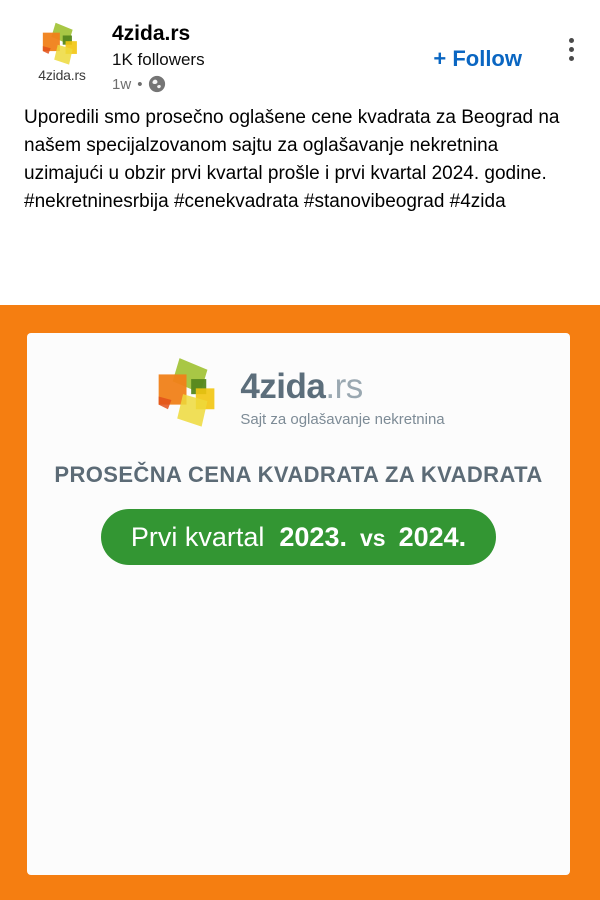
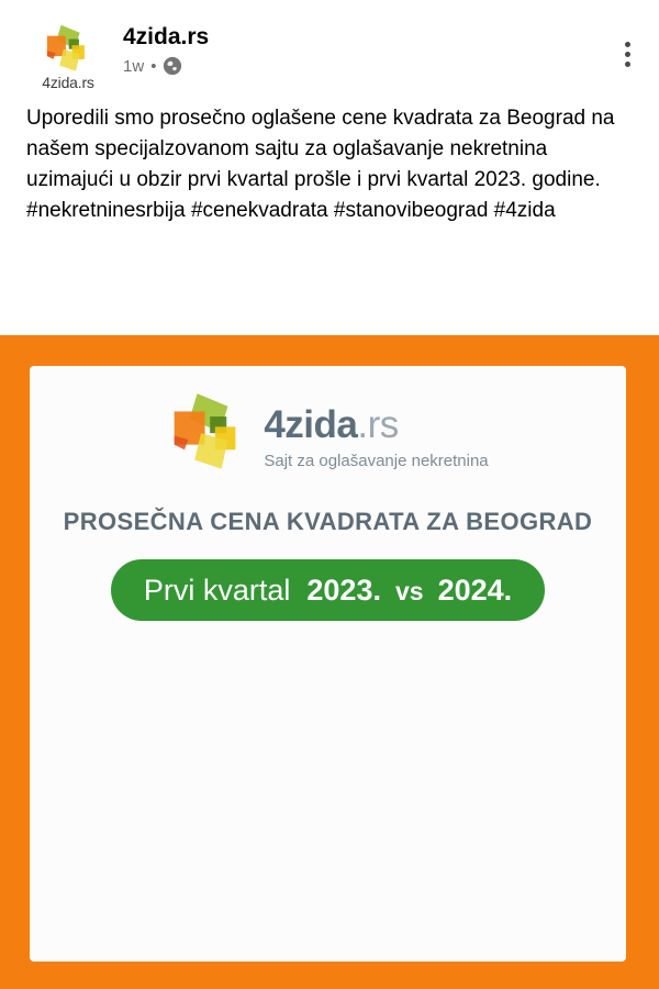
  4zida.rs
  4zida.rs
- 1K followers
  1w
  •
- + Follow
- Uporedili smo prosečno oglašene cene kvadrata za Beograd na našem specijalzovanom sajtu za oglašavanje nekretnina uzimajući u obzir prvi kvartal prošle i prvi kvartal 2024. godine.
+ Uporedili smo prosečno oglašene cene kvadrata za Beograd na našem specijalzovanom sajtu za oglašavanje nekretnina uzimajući u obzir prvi kvartal prošle i prvi kvartal 2023. godine.
  #nekretninesrbija #cenekvadrata #stanovibeograd #4zida
  4zida.rs
  Sajt za oglašavanje nekretnina
- PROSEČNA CENA KVADRATA ZA KVADRATA
+ PROSEČNA CENA KVADRATA ZA BEOGRAD
  Prvi kvartal 2023. vs 2024.
